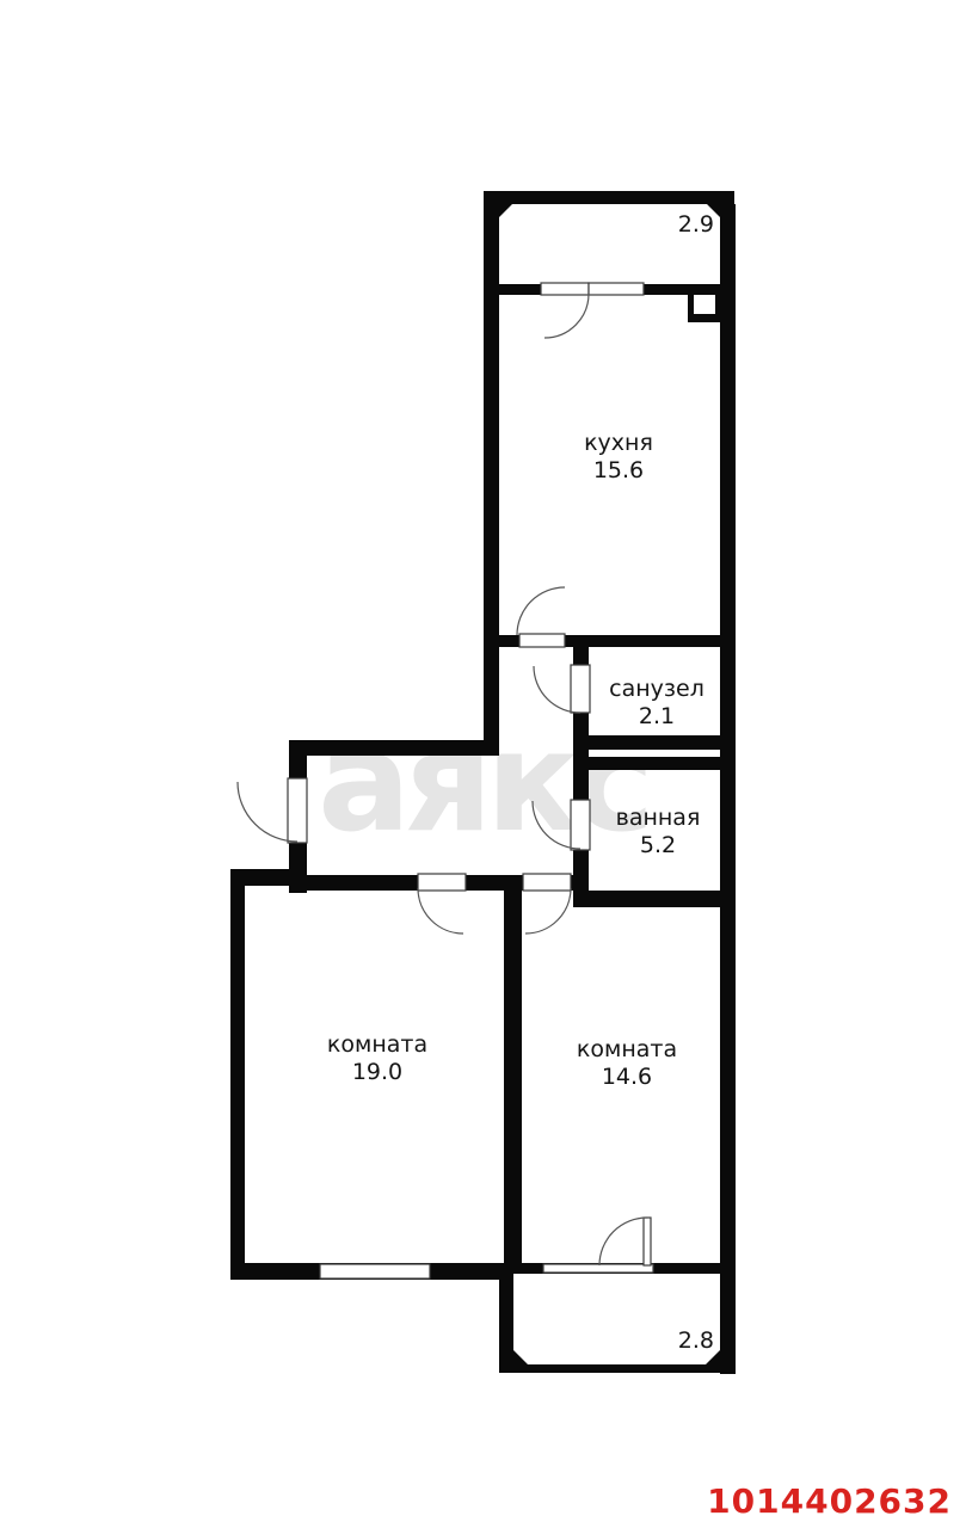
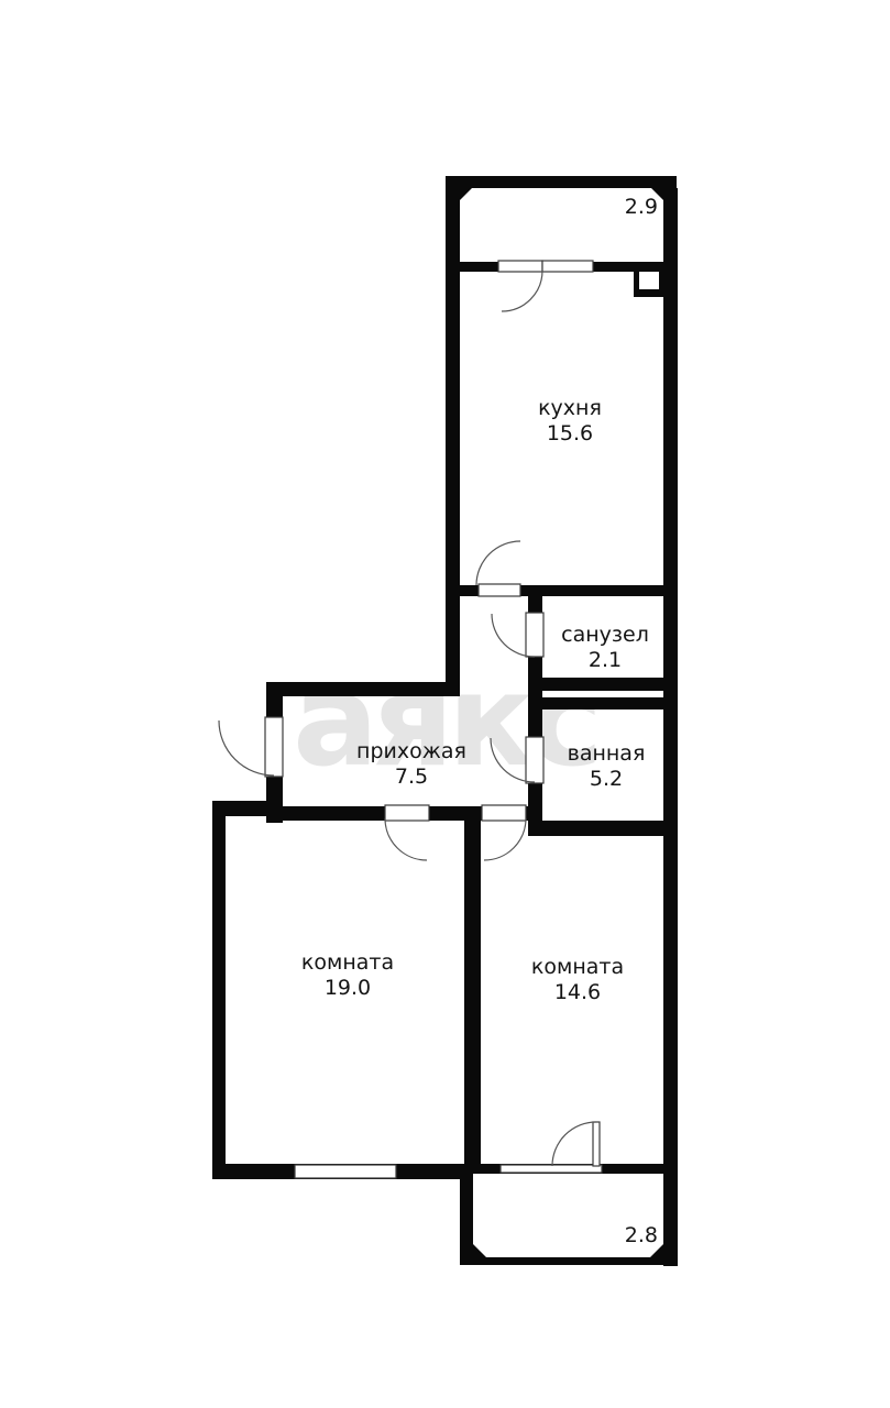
  аякс
  кухня
  15.6
  санузел
  2.1
  ванная
  5.2
+ прихожая
+ 7.5
  комната
  19.0
  комната
  14.6
  2.9
  2.8
- 1014402632
